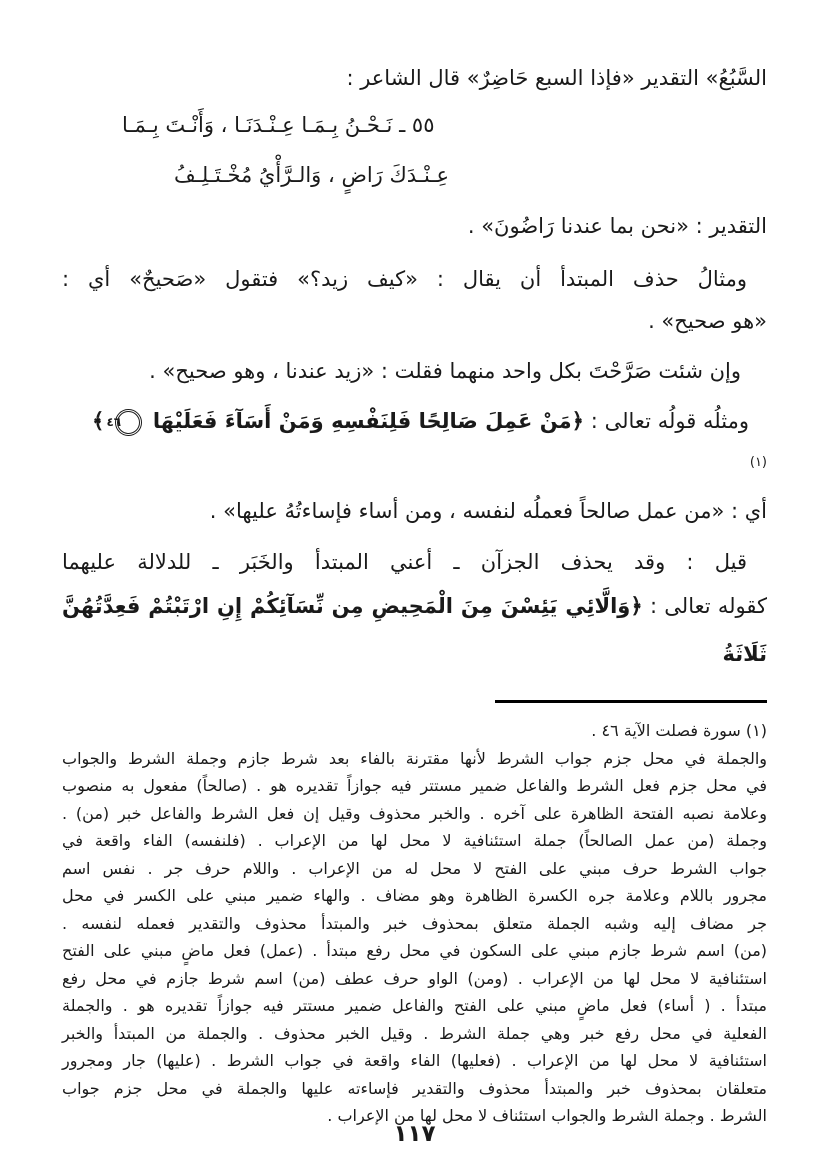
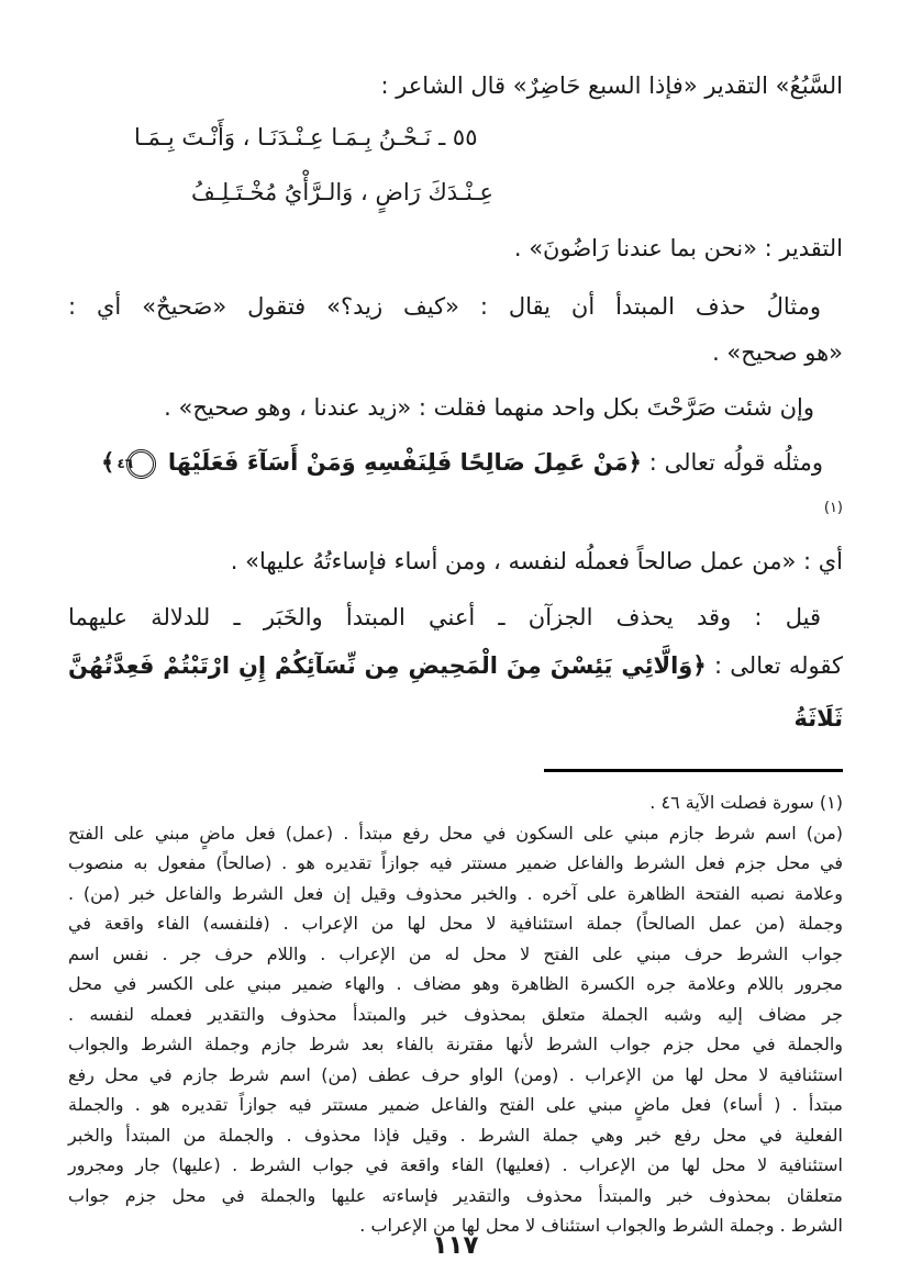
  السَّبُعُ» التقدير «فإذا السبع حَاضِرٌ» قال الشاعر :
  ٥٥ ـ نَـحْـنُ بِـمَـا عِـنْـدَنَـا ، وَأَنْـتَ بِـمَـا
  عِـنْـدَكَ رَاضٍ ، وَالـرَّأْيُ مُخْـتَـلِـفُ
  التقدير : «نحن بما عندنا رَاضُونَ» .
  ومثالُ حذف المبتدأ أن يقال : «كيف زيد؟» فتقول «صَحيحٌ» أي :
  «هو صحيح» .
  وإن شئت صَرَّحْتَ بكل واحد منهما فقلت : «زيد عندنا ، وهو صحيح» .
  ومثلُه قولُه تعالى : ﴿مَنْ عَمِلَ صَالِحًا فَلِنَفْسِهِ وَمَنْ أَسَآءَ فَعَلَيْهَا ٤٦ ﴾ (١)
  أي : «من عمل صالحاً فعملُه لنفسه ، ومن أساء فإساءتُهُ عليها» .
  قيل : وقد يحذف الجزآن ـ أعني المبتدأ والخَبَر ـ للدلالة عليهما
  كقوله تعالى : ﴿وَالَّائِي يَئِسْنَ مِنَ الْمَحِيضِ مِن نِّسَآئِكُمْ إِنِ ارْتَبْتُمْ فَعِدَّتُهُنَّ ثَلَاثَةُ
  (١) سورة فصلت الآية ٤٦ .
- والجملة في محل جزم جواب الشرط لأنها مقترنة بالفاء بعد شرط جازم وجملة الشرط والجواب
+ (من) اسم شرط جازم مبني على السكون في محل رفع مبتدأ . (عمل) فعل ماضٍ مبني على الفتح
  في محل جزم فعل الشرط والفاعل ضمير مستتر فيه جوازاً تقديره هو . (صالحاً) مفعول به منصوب
  وعلامة نصبه الفتحة الظاهرة على آخره . والخبر محذوف وقيل إن فعل الشرط والفاعل خبر (من) .
  وجملة (من عمل الصالحاً) جملة استئنافية لا محل لها من الإعراب . (فلنفسه) الفاء واقعة في
  جواب الشرط حرف مبني على الفتح لا محل له من الإعراب . واللام حرف جر . نفس اسم
  مجرور باللام وعلامة جره الكسرة الظاهرة وهو مضاف . والهاء ضمير مبني على الكسر في محل
  جر مضاف إليه وشبه الجملة متعلق بمحذوف خبر والمبتدأ محذوف والتقدير فعمله لنفسه .
- (من) اسم شرط جازم مبني على السكون في محل رفع مبتدأ . (عمل) فعل ماضٍ مبني على الفتح
+ والجملة في محل جزم جواب الشرط لأنها مقترنة بالفاء بعد شرط جازم وجملة الشرط والجواب
  استئنافية لا محل لها من الإعراب . (ومن) الواو حرف عطف (من) اسم شرط جازم في محل رفع
  مبتدأ . ( أساء) فعل ماضٍ مبني على الفتح والفاعل ضمير مستتر فيه جوازاً تقديره هو . والجملة
- الفعلية في محل رفع خبر وهي جملة الشرط . وقيل الخبر محذوف . والجملة من المبتدأ والخبر
+ الفعلية في محل رفع خبر وهي جملة الشرط . وقيل فإذا محذوف . والجملة من المبتدأ والخبر
  استئنافية لا محل لها من الإعراب . (فعليها) الفاء واقعة في جواب الشرط . (عليها) جار ومجرور
  متعلقان بمحذوف خبر والمبتدأ محذوف والتقدير فإساءته عليها والجملة في محل جزم جواب
  الشرط . وجملة الشرط والجواب استئناف لا محل لها من الإعراب .
  ١١٧
